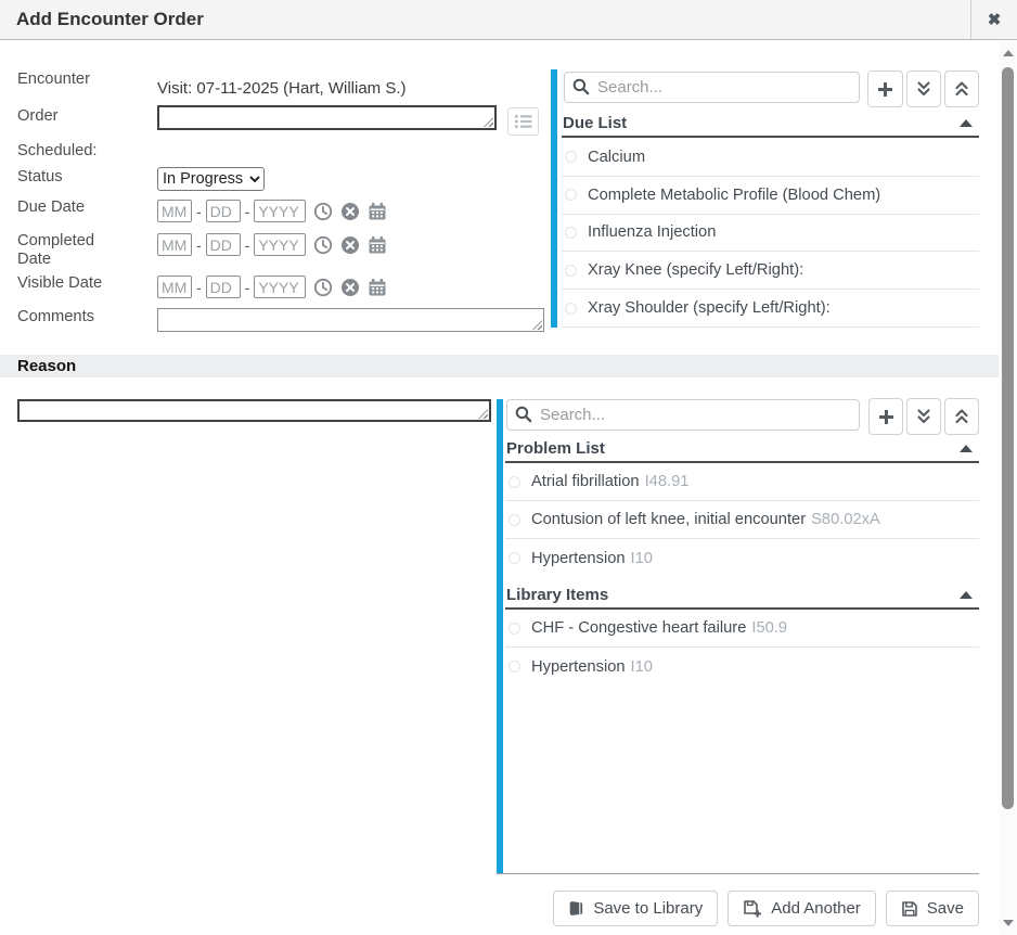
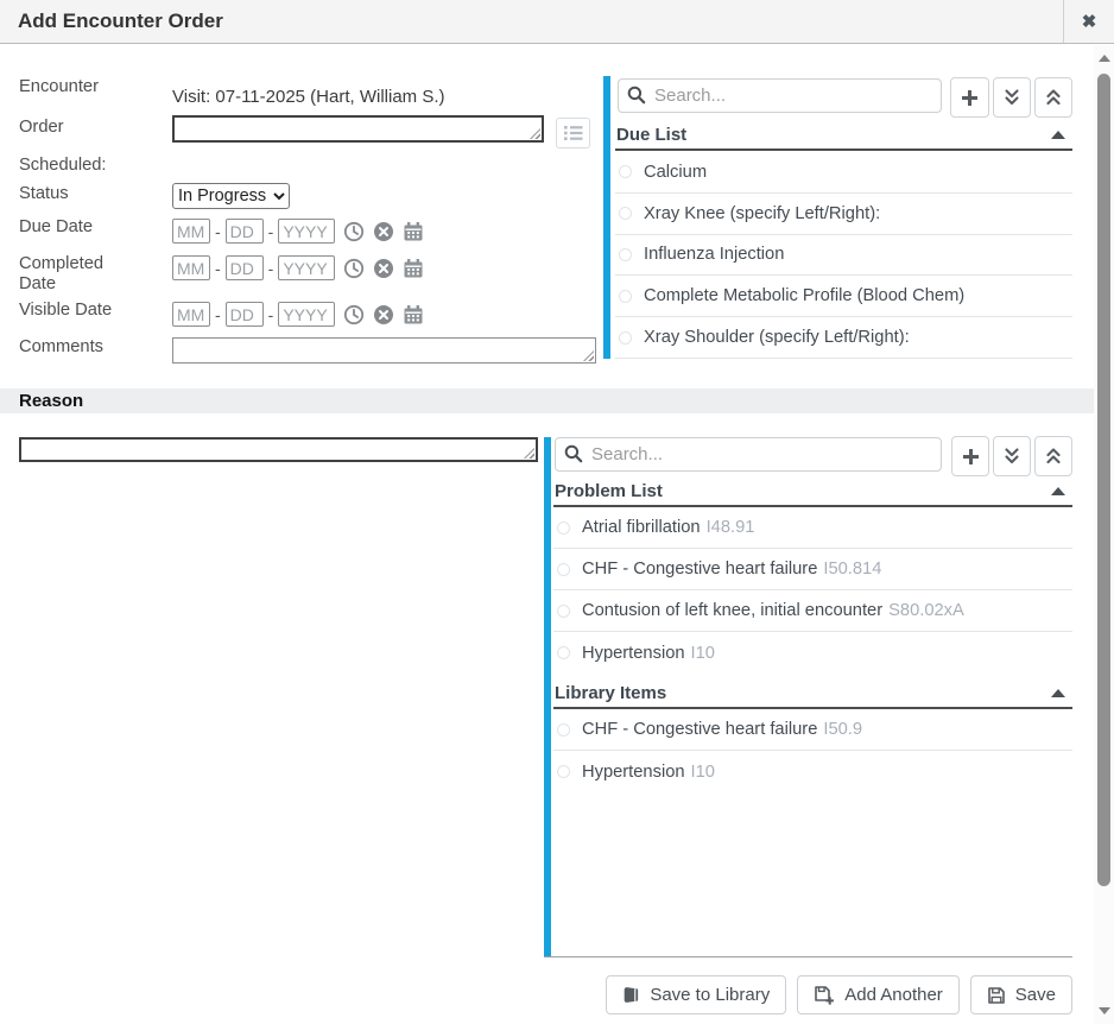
  Add Encounter Order
  ✖
  Encounter
  Visit: 07-11-2025 (Hart, William S.)
  Order
  Scheduled:
  Status
  In Progress
  Due Date
  MM
  -
  DD
  -
  YYYY
  Completed Date
  MM
  -
  DD
  -
  YYYY
  Visible Date
  MM
  -
  DD
  -
  YYYY
  Comments
  Search...
  Due List
  Calcium
- Complete Metabolic Profile (Blood Chem)
+ Xray Knee (specify Left/Right):
  Influenza Injection
- Xray Knee (specify Left/Right):
+ Complete Metabolic Profile (Blood Chem)
  Xray Shoulder (specify Left/Right):
  Reason
  Search...
  Problem List
  Atrial fibrillation I48.91
+ CHF - Congestive heart failure I50.814
  Contusion of left knee, initial encounter S80.02xA
  Hypertension I10
  Library Items
  CHF - Congestive heart failure I50.9
  Hypertension I10
  Save to Library
  Add Another
  Save
